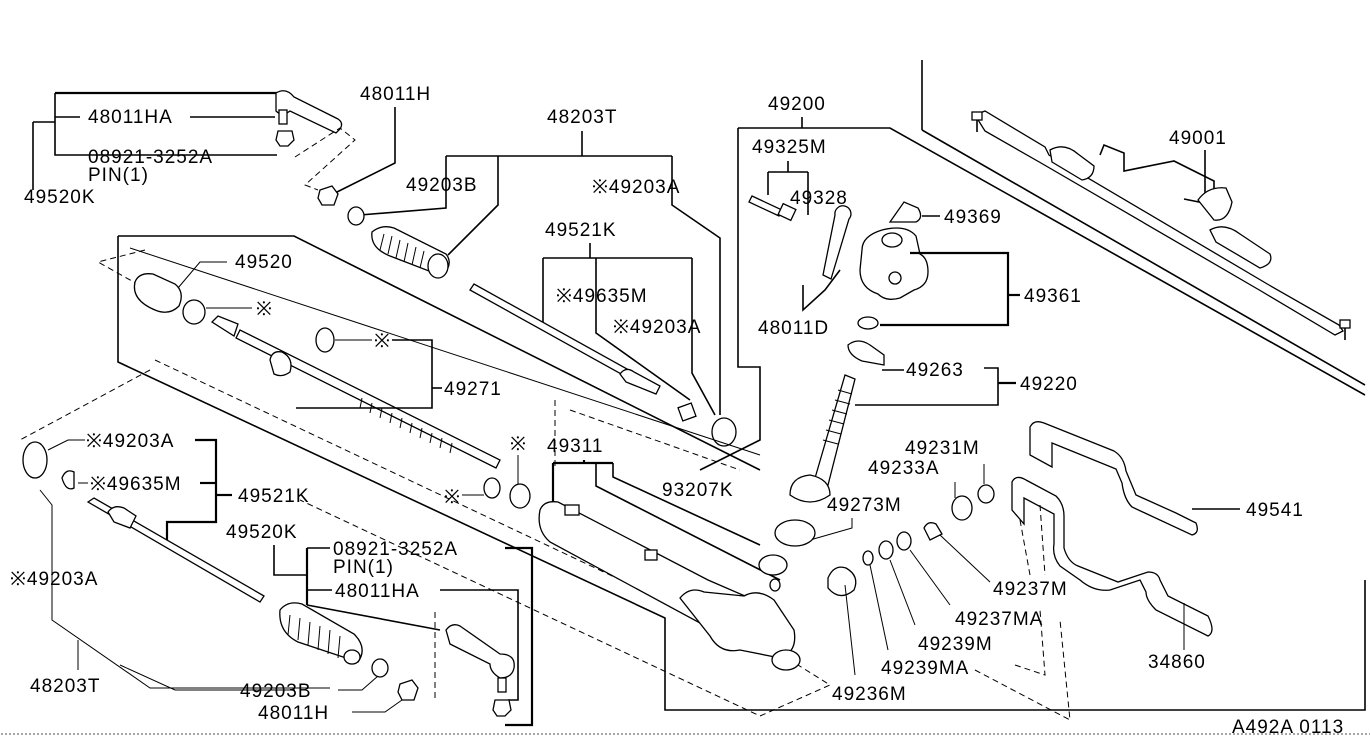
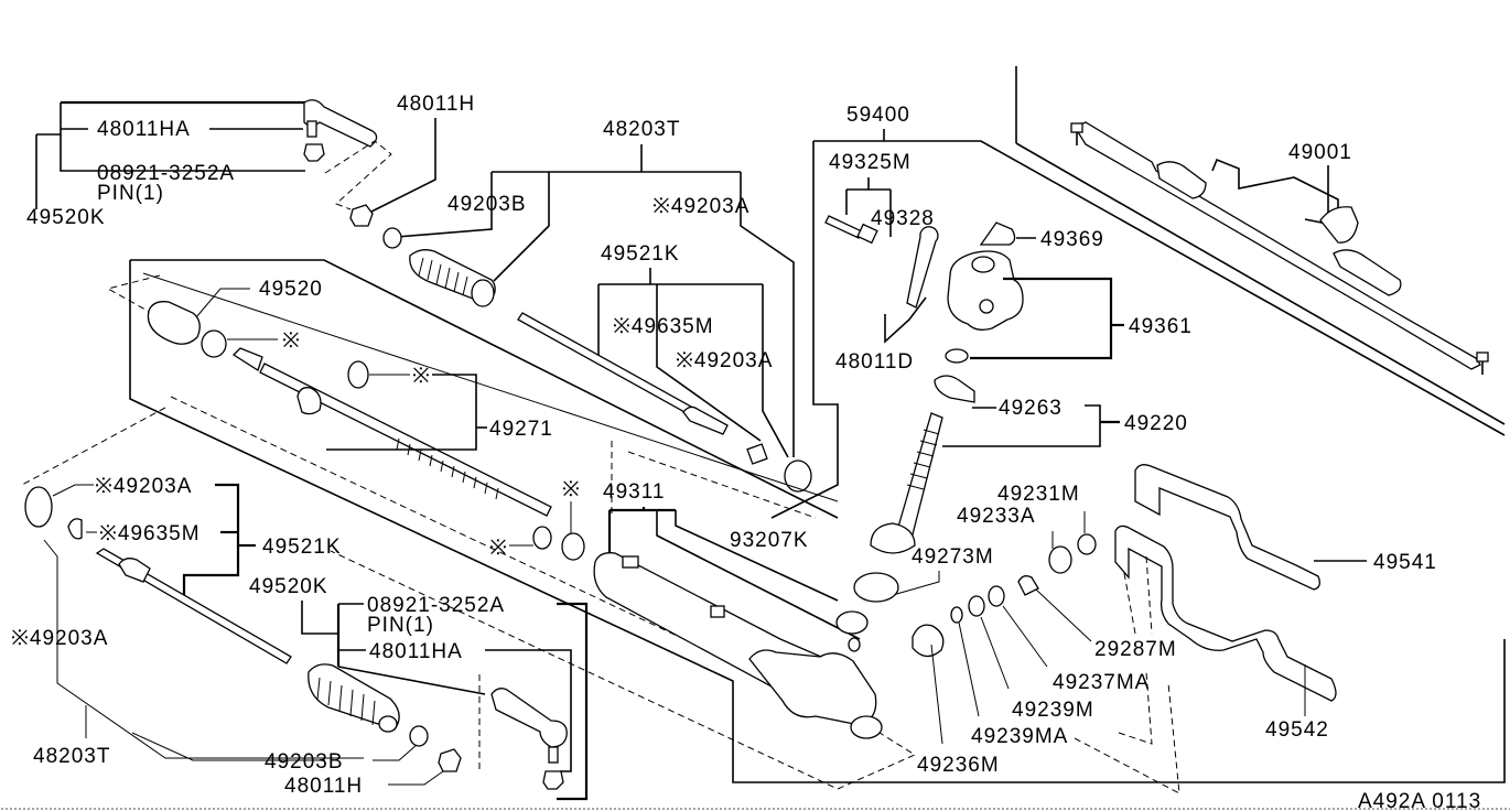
  48011HA
  08921-3252A
  PIN(1)
  49520K
  48011H
  48203T
  49203B
  ※49203A
- 49200
+ 59400
  49325M
  49328
  48011D
  49361
  49369
  49263
  49220
  49001
  49521K
  ※49635M
  ※49203A
  49520
  ※
  ※
  49271
  ※
  ※
  49311
  93207K
  49273M
  49231M
  49233A
- 49237M
+ 29287M
  49237MA
  49239M
  49239MA
  49236M
  49541
- 34860
+ 49542
  ※49203A
  ※49635M
  49521K
  ※49203A
  48203T
  49520K
  08921-3252A
  PIN(1)
  48011HA
  49203B
  48011H
  A492A 0113
